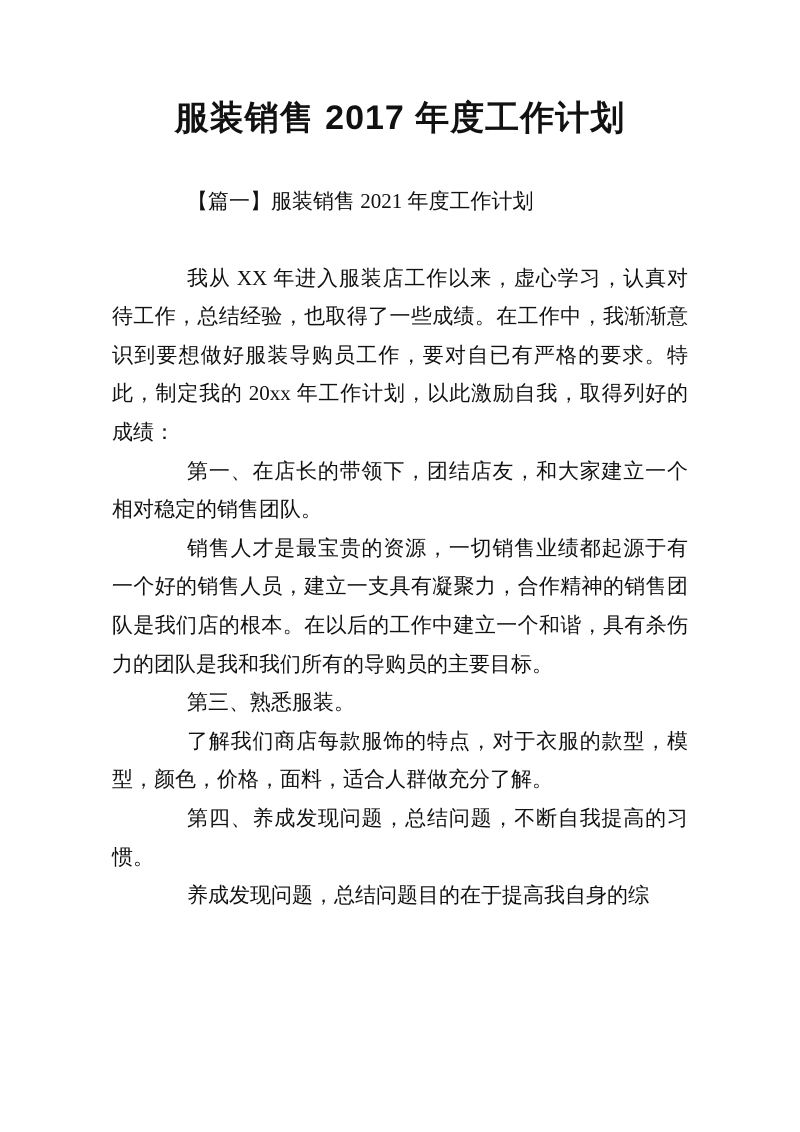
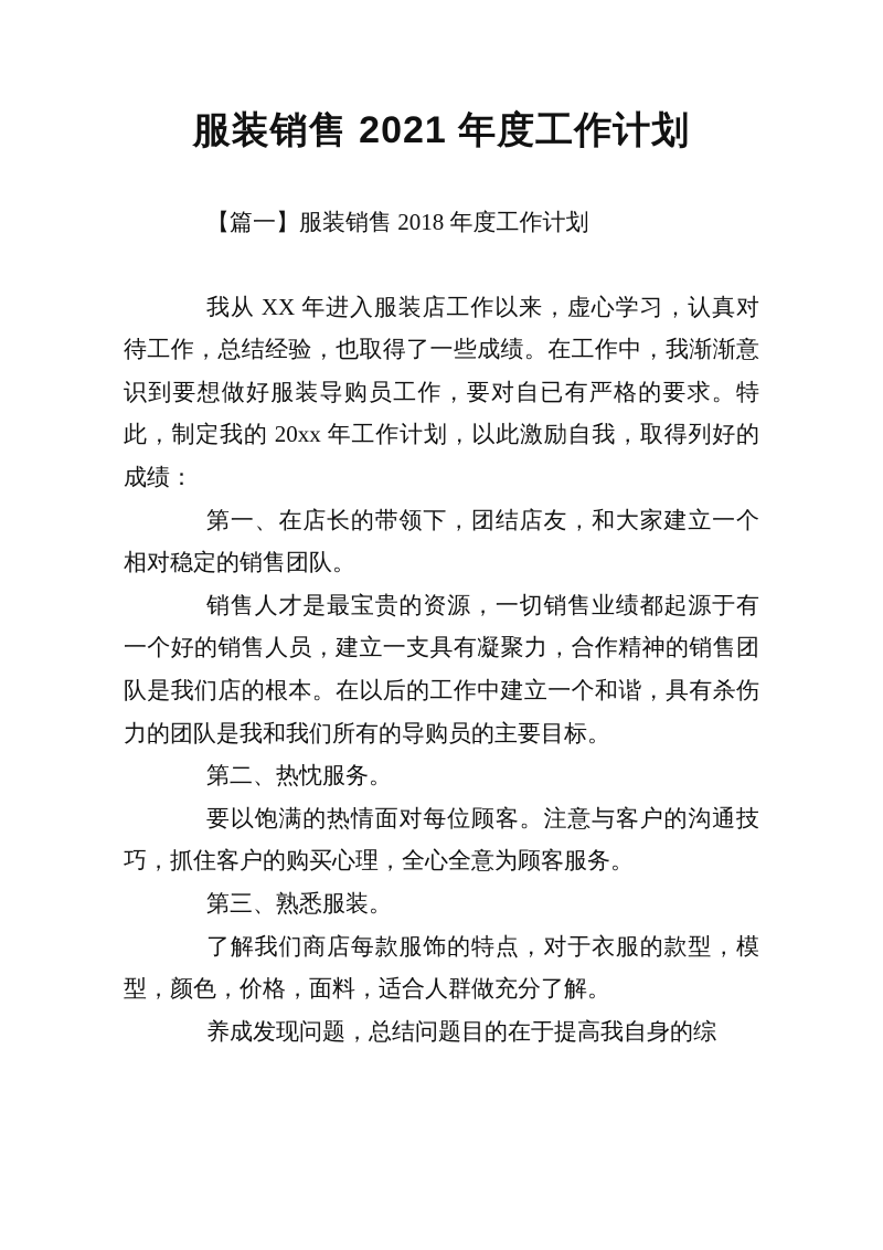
- 服装销售 2017 年度工作计划
+ 服装销售 2021 年度工作计划
- 【篇一】服装销售 2021 年度工作计划
+ 【篇一】服装销售 2018 年度工作计划
  我从 XX 年进入服装店工作以来，虚心学习，认真对待工作，总结经验，也取得了一些成绩。在工作中，我渐渐意识到要想做好服装导购员工作，要对自已有严格的要求。特此，制定我的 20xx 年工作计划，以此激励自我，取得列好的成绩：
  第一、在店长的带领下，团结店友，和大家建立一个相对稳定的销售团队。
  销售人才是最宝贵的资源，一切销售业绩都起源于有一个好的销售人员，建立一支具有凝聚力，合作精神的销售团队是我们店的根本。在以后的工作中建立一个和谐，具有杀伤力的团队是我和我们所有的导购员的主要目标。
+ 第二、热忱服务。
+ 要以饱满的热情面对每位顾客。注意与客户的沟通技巧，抓住客户的购买心理，全心全意为顾客服务。
  第三、熟悉服装。
  了解我们商店每款服饰的特点，对于衣服的款型，模型，颜色，价格，面料，适合人群做充分了解。
- 第四、养成发现问题，总结问题，不断自我提高的习惯。
  养成发现问题，总结问题目的在于提高我自身的综
